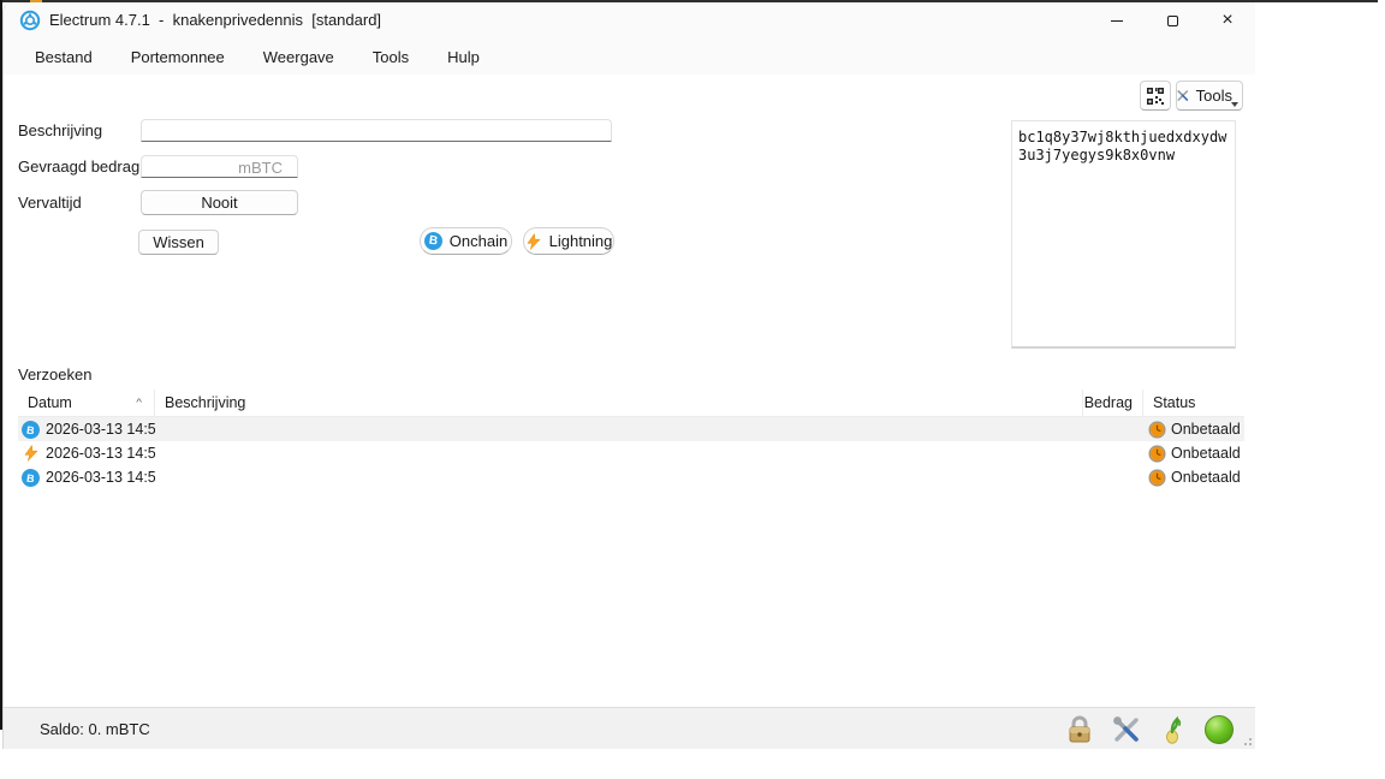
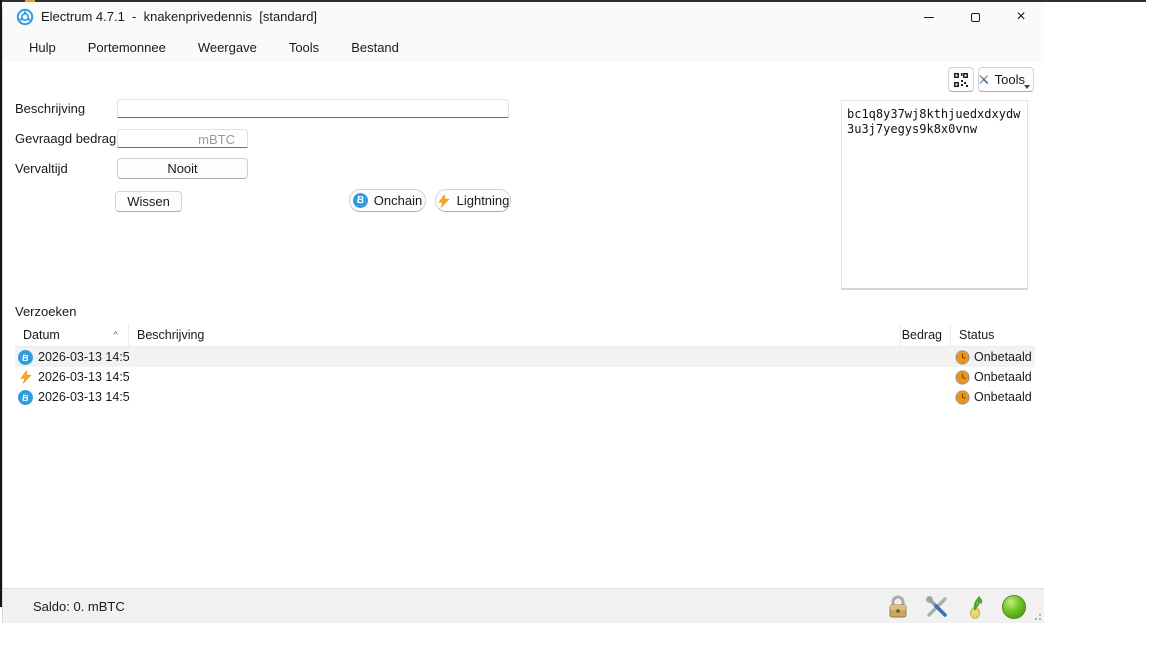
  Electrum 4.7.1 - knakenprivedennis [standard]
  ×
- Bestand
+ Hulp
  Portemonnee
  Weergave
  Tools
- Hulp
+ Bestand
  Beschrijving
  Gevraagd bedrag
  mBTC
  Vervaltijd
  Nooit
  Wissen
  Onchain
  Lightning
  Tools
  bc1q8y37wj8kthjuedxdxydw3u3j7yegys9k8x0vnw
  Verzoeken
  Datum
  ^
  Beschrijving
  Bedrag
  Status
  2026-03-13 14:5
  Onbetaald
  2026-03-13 14:5
  Onbetaald
  2026-03-13 14:5
  Onbetaald
  Saldo: 0. mBTC
